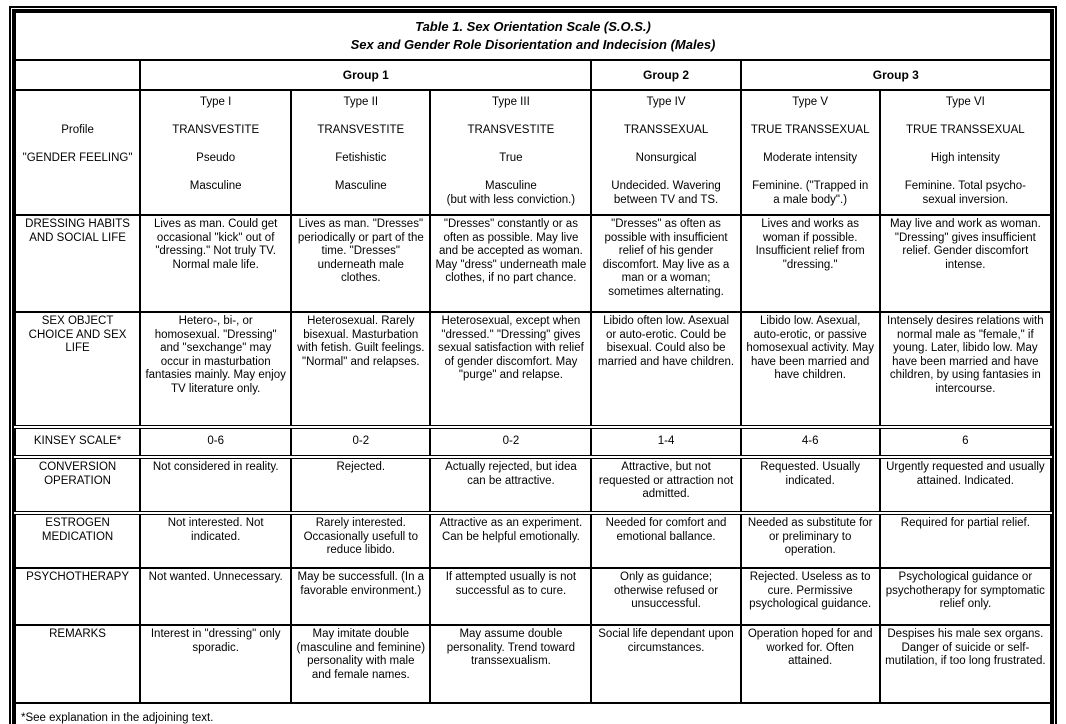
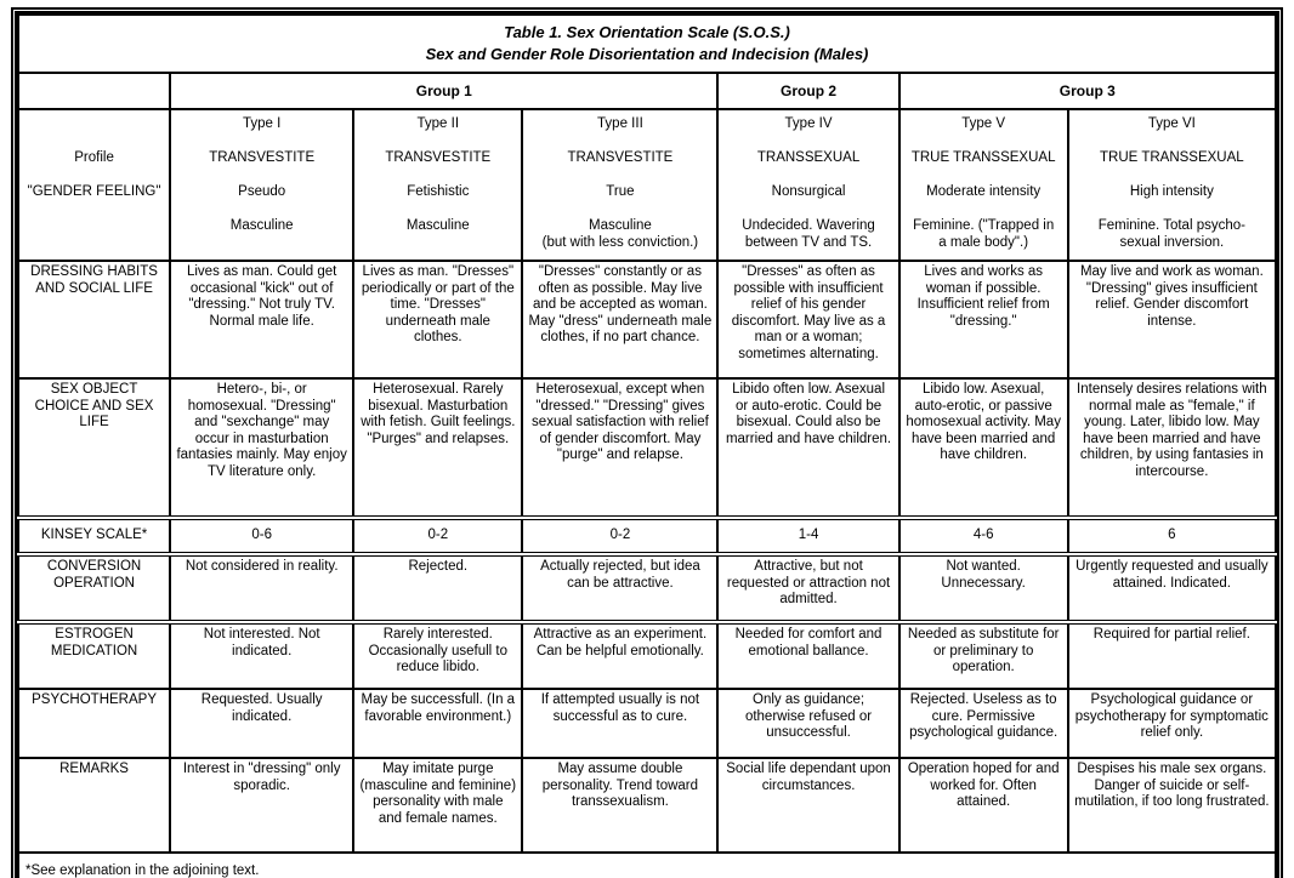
  Table 1. Sex Orientation Scale (S.O.S.) Sex and Gender Role Disorientation and Indecision (Males)
  	Group 1	Group 2	Group 3
  Profile "GENDER FEELING"	Type I TRANSVESTITE Pseudo Masculine	Type II TRANSVESTITE Fetishistic Masculine	Type III TRANSVESTITE True Masculine (but with less conviction.)	Type IV TRANSSEXUAL Nonsurgical Undecided. Wavering between TV and TS.	Type V TRUE TRANSSEXUAL Moderate intensity Feminine. ("Trapped in a male body".)	Type VI TRUE TRANSSEXUAL High intensity Feminine. Total psycho- sexual inversion.
  DRESSING HABITS AND SOCIAL LIFE	Lives as man. Could get occasional "kick" out of "dressing." Not truly TV. Normal male life.	Lives as man. "Dresses" periodically or part of the time. "Dresses" underneath male clothes.	"Dresses" constantly or as often as possible. May live and be accepted as woman. May "dress" underneath male clothes, if no part chance.	"Dresses" as often as possible with insufficient relief of his gender discomfort. May live as a man or a woman; sometimes alternating.	Lives and works as woman if possible. Insufficient relief from "dressing."	May live and work as woman. "Dressing" gives insufficient relief. Gender discomfort intense.
- SEX OBJECT CHOICE AND SEX LIFE	Hetero-, bi-, or homosexual. "Dressing" and "sexchange" may occur in masturbation fantasies mainly. May enjoy TV literature only.	Heterosexual. Rarely bisexual. Masturbation with fetish. Guilt feelings. "Normal" and relapses.	Heterosexual, except when "dressed." "Dressing" gives sexual satisfaction with relief of gender discomfort. May "purge" and relapse.	Libido often low. Asexual or auto-erotic. Could be bisexual. Could also be married and have children.	Libido low. Asexual, auto-erotic, or passive homosexual activity. May have been married and have children.	Intensely desires relations with normal male as "female," if young. Later, libido low. May have been married and have children, by using fantasies in intercourse.
+ SEX OBJECT CHOICE AND SEX LIFE	Hetero-, bi-, or homosexual. "Dressing" and "sexchange" may occur in masturbation fantasies mainly. May enjoy TV literature only.	Heterosexual. Rarely bisexual. Masturbation with fetish. Guilt feelings. "Purges" and relapses.	Heterosexual, except when "dressed." "Dressing" gives sexual satisfaction with relief of gender discomfort. May "purge" and relapse.	Libido often low. Asexual or auto-erotic. Could be bisexual. Could also be married and have children.	Libido low. Asexual, auto-erotic, or passive homosexual activity. May have been married and have children.	Intensely desires relations with normal male as "female," if young. Later, libido low. May have been married and have children, by using fantasies in intercourse.
  KINSEY SCALE*	0-6	0-2	0-2	1-4	4-6	6
- CONVERSION OPERATION	Not considered in reality.	Rejected.	Actually rejected, but idea can be attractive.	Attractive, but not requested or attraction not admitted.	Requested. Usually indicated.	Urgently requested and usually attained. Indicated.
+ CONVERSION OPERATION	Not considered in reality.	Rejected.	Actually rejected, but idea can be attractive.	Attractive, but not requested or attraction not admitted.	Not wanted. Unnecessary.	Urgently requested and usually attained. Indicated.
  ESTROGEN MEDICATION	Not interested. Not indicated.	Rarely interested. Occasionally usefull to reduce libido.	Attractive as an experiment. Can be helpful emotionally.	Needed for comfort and emotional ballance.	Needed as substitute for or preliminary to operation.	Required for partial relief.
- PSYCHOTHERAPY	Not wanted. Unnecessary.	May be successfull. (In a favorable environment.)	If attempted usually is not successful as to cure.	Only as guidance; otherwise refused or unsuccessful.	Rejected. Useless as to cure. Permissive psychological guidance.	Psychological guidance or psychotherapy for symptomatic relief only.
+ PSYCHOTHERAPY	Requested. Usually indicated.	May be successfull. (In a favorable environment.)	If attempted usually is not successful as to cure.	Only as guidance; otherwise refused or unsuccessful.	Rejected. Useless as to cure. Permissive psychological guidance.	Psychological guidance or psychotherapy for symptomatic relief only.
- REMARKS	Interest in "dressing" only sporadic.	May imitate double (masculine and feminine) personality with male and female names.	May assume double personality. Trend toward transsexualism.	Social life dependant upon circumstances.	Operation hoped for and worked for. Often attained.	Despises his male sex organs. Danger of suicide or self-mutilation, if too long frustrated.
+ REMARKS	Interest in "dressing" only sporadic.	May imitate purge (masculine and feminine) personality with male and female names.	May assume double personality. Trend toward transsexualism.	Social life dependant upon circumstances.	Operation hoped for and worked for. Often attained.	Despises his male sex organs. Danger of suicide or self-mutilation, if too long frustrated.
  *See explanation in the adjoining text.
